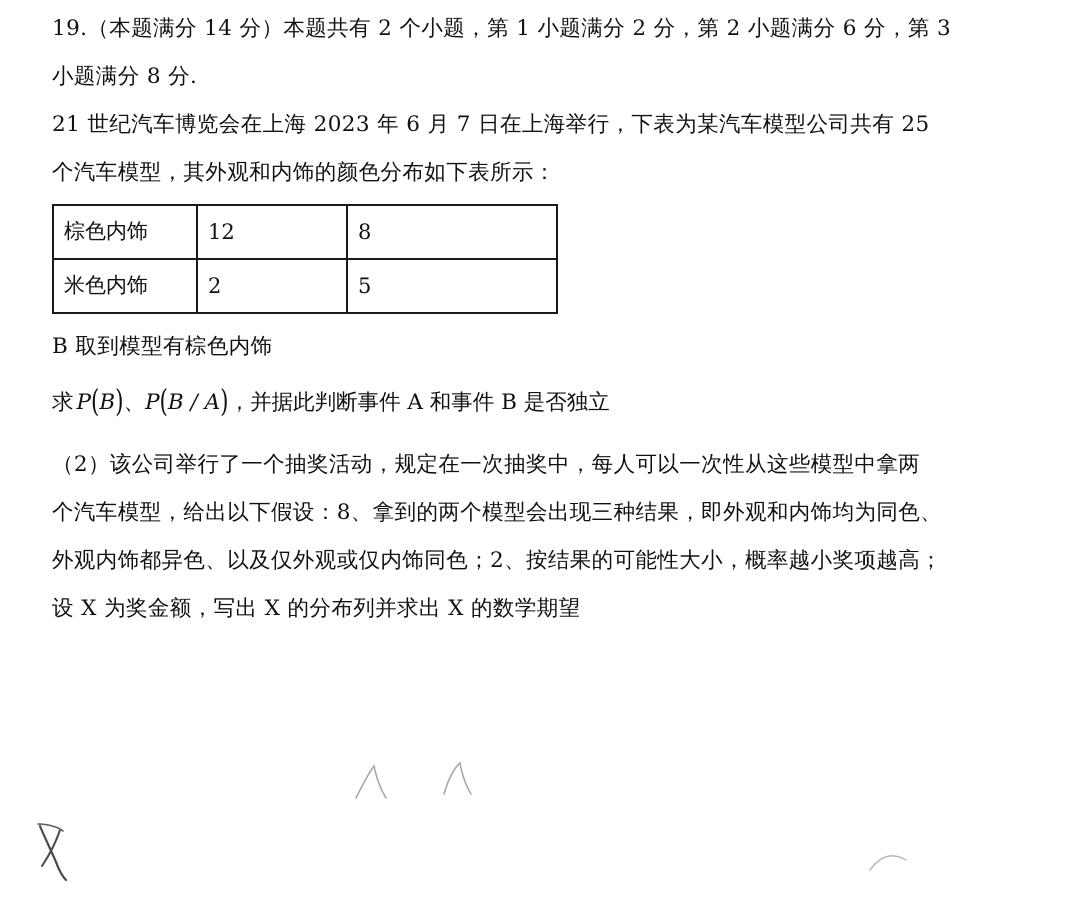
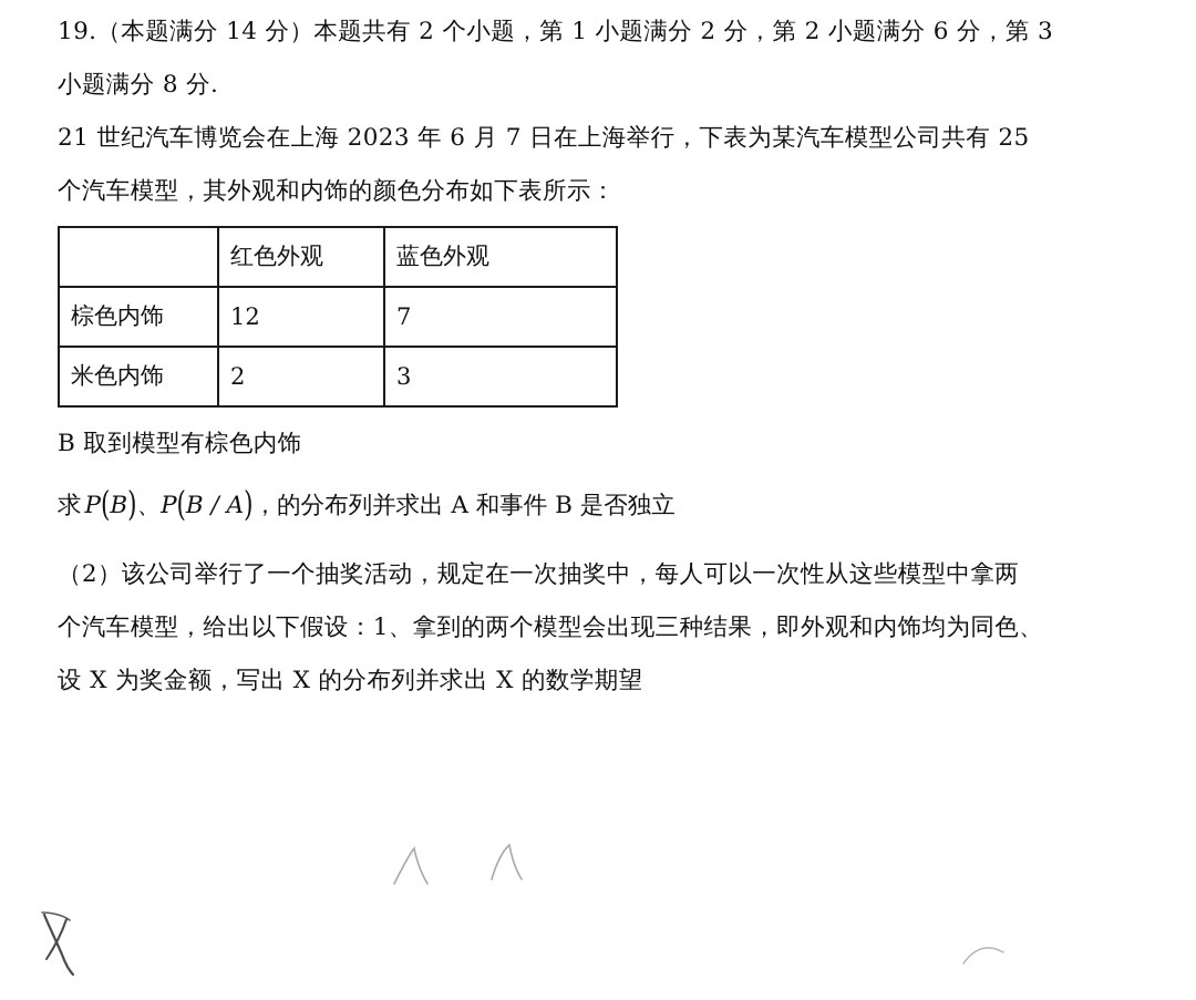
  19.（本题满分 14 分）本题共有 2 个小题，第 1 小题满分 2 分，第 2 小题满分 6 分，第 3
  小题满分 8 分.
  21 世纪汽车博览会在上海 2023 年 6 月 7 日在上海举行，下表为某汽车模型公司共有 25
  个汽车模型，其外观和内饰的颜色分布如下表所示：
+ 	红色外观	蓝色外观
- 棕色内饰	12	8
+ 棕色内饰	12	7
- 米色内饰	2	5
+ 米色内饰	2	3
  B 取到模型有棕色内饰
- 求P(B)、P(B / A)，并据此判断事件 A 和事件 B 是否独立
+ 求P(B)、P(B / A)，的分布列并求出 A 和事件 B 是否独立
  （2）该公司举行了一个抽奖活动，规定在一次抽奖中，每人可以一次性从这些模型中拿两
- 个汽车模型，给出以下假设：8、拿到的两个模型会出现三种结果，即外观和内饰均为同色、
+ 个汽车模型，给出以下假设：1、拿到的两个模型会出现三种结果，即外观和内饰均为同色、
- 外观内饰都异色、以及仅外观或仅内饰同色；2、按结果的可能性大小，概率越小奖项越高；
  设 X 为奖金额，写出 X 的分布列并求出 X 的数学期望
